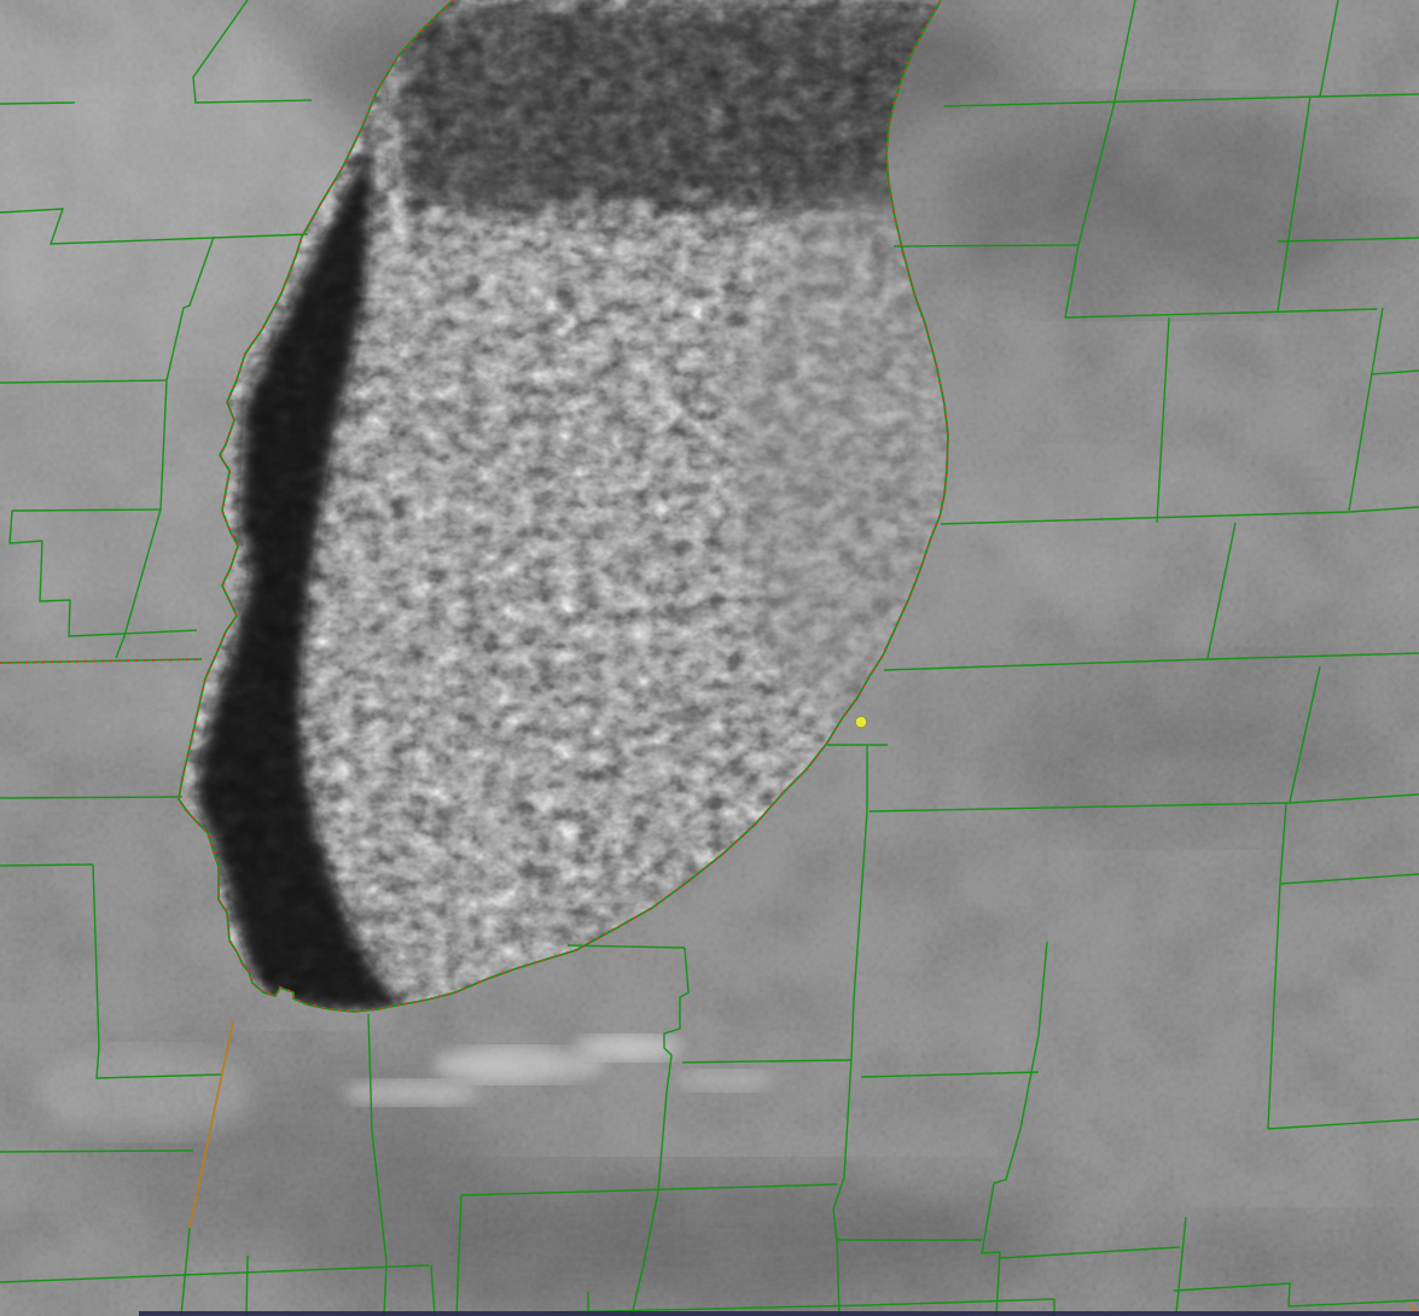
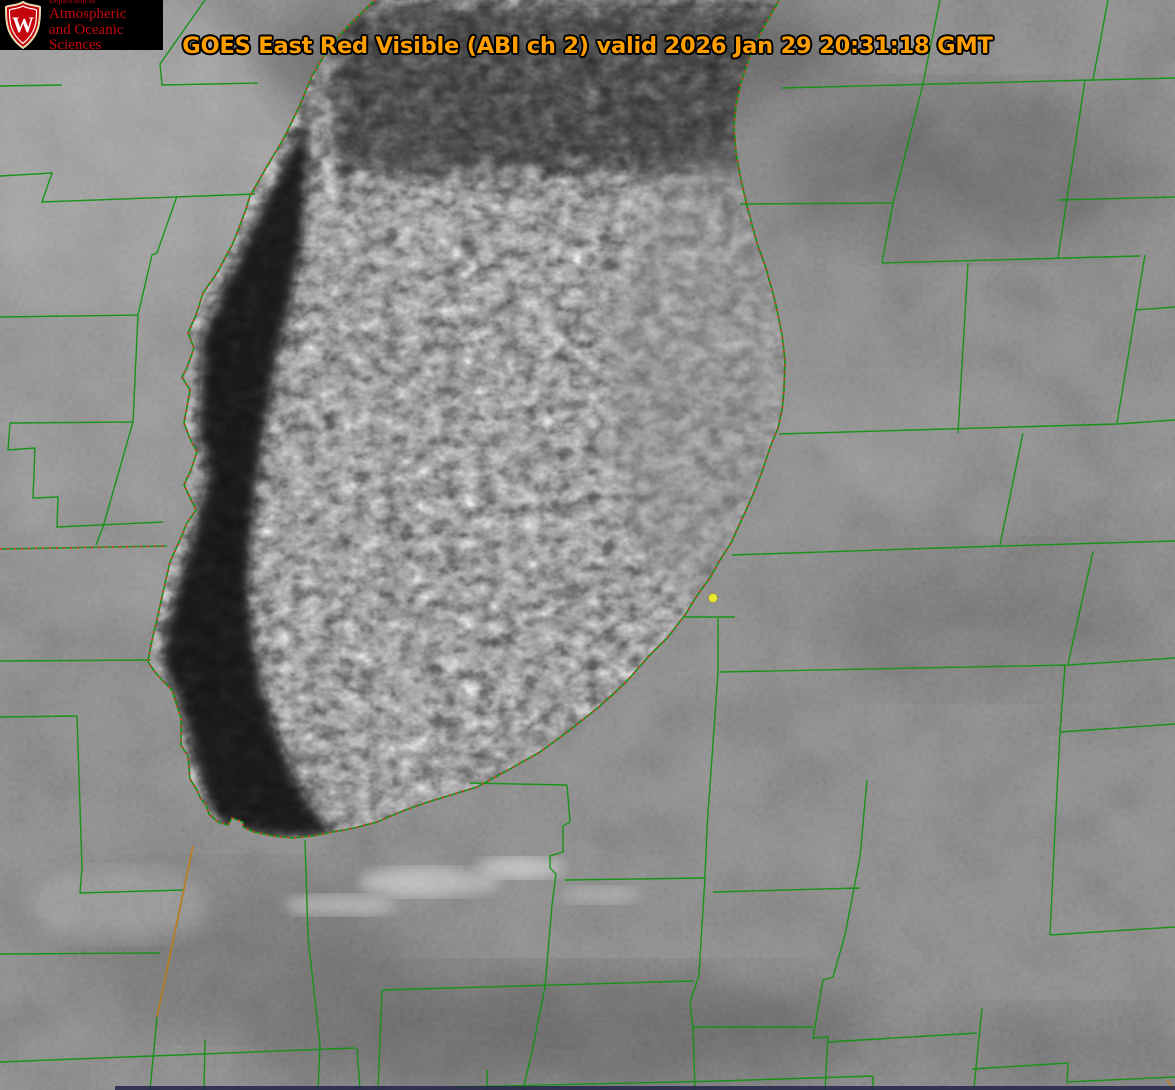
+ W
+ Department of
+ Atmospheric
+ and Oceanic Sciences
+ GOES East Red Visible (ABI ch 2) valid 2026 Jan 29 20:31:18 GMT
